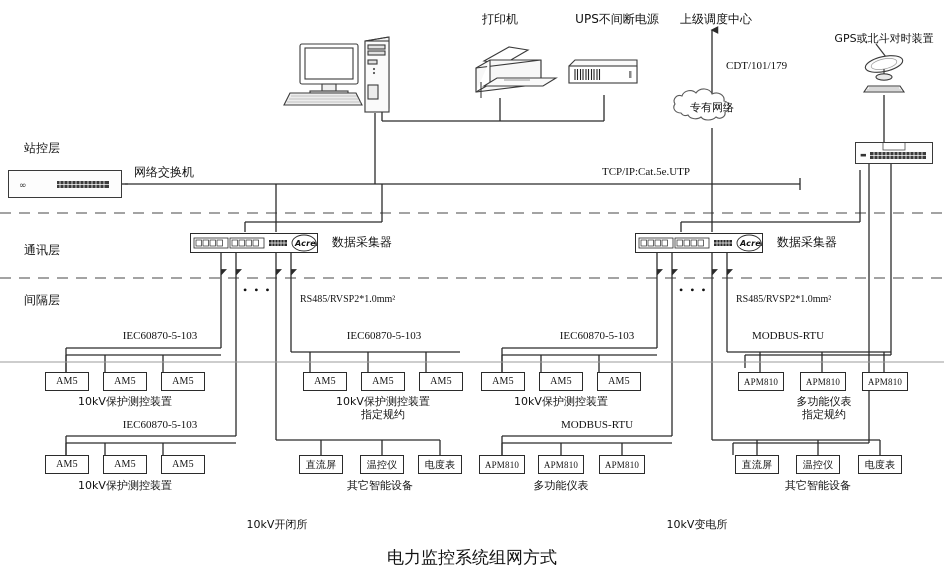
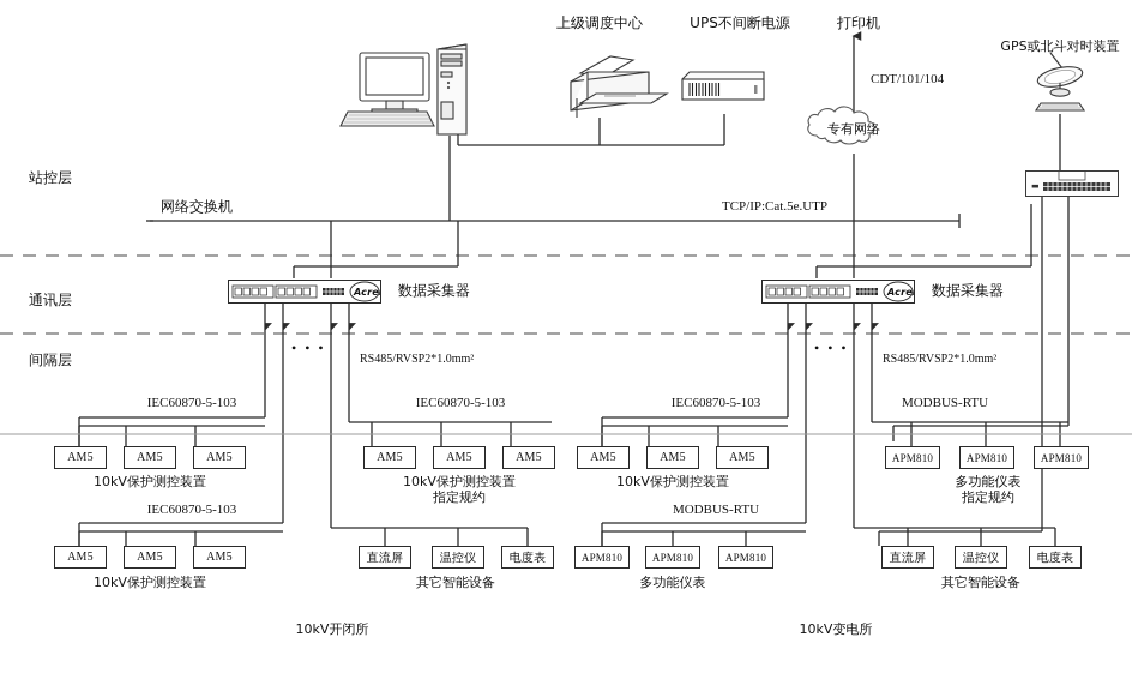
- 打印机
+ 上级调度中心
  UPS不间断电源
- 上级调度中心
+ 打印机
  GPS或北斗对时装置
  专有网络
- CDT/101/179
+ CDT/101/104
  站控层
  通讯层
  间隔层
- ∞
  网络交换机
  ▬
  TCP/IP:Cat.5e.UTP
  Acre
  数据采集器
  Acre
  数据采集器
  • • •
  • • •
  RS485/RVSP2*1.0mm²
  RS485/RVSP2*1.0mm²
  IEC60870-5-103
  IEC60870-5-103
  IEC60870-5-103
  MODBUS-RTU
  IEC60870-5-103
  MODBUS-RTU
  AM5
  AM5
  AM5
  10kV保护测控装置
  AM5
  AM5
  AM5
  10kV保护测控装置
  指定规约
  AM5
  AM5
  AM5
  10kV保护测控装置
  APM810
  APM810
  APM810
  多功能仪表
  指定规约
  AM5
  AM5
  AM5
  10kV保护测控装置
  直流屏
  温控仪
  电度表
  其它智能设备
  APM810
  APM810
  APM810
  多功能仪表
  直流屏
  温控仪
  电度表
  其它智能设备
  10kV开闭所
  10kV变电所
- 电力监控系统组网方式
